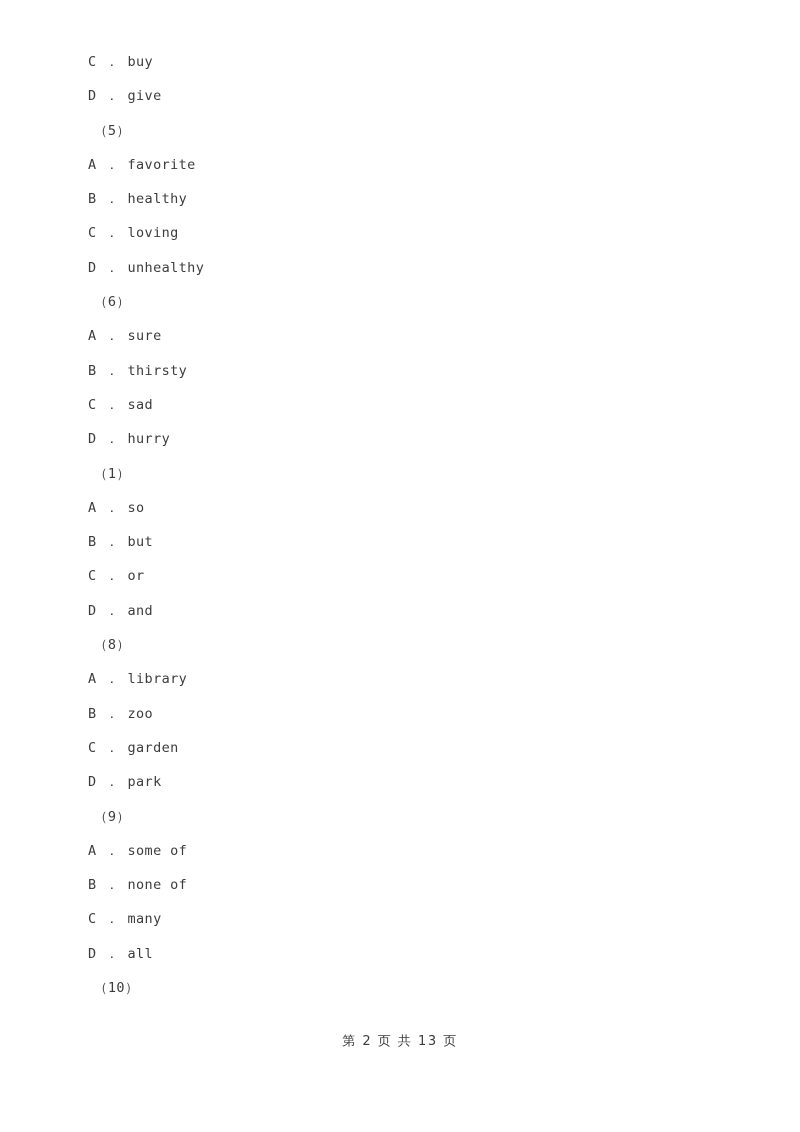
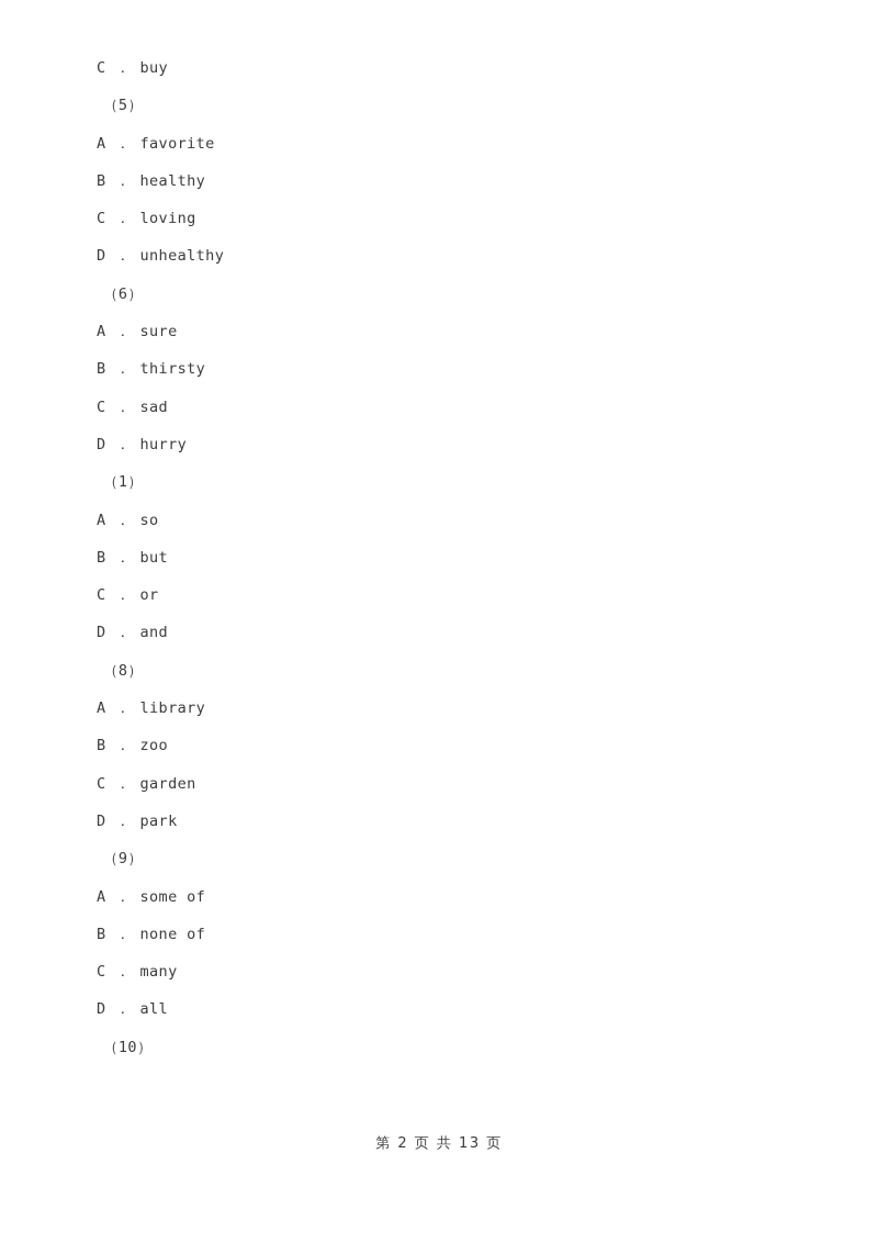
  C ． buy
- D ． give
  （5）
  A ． favorite
  B ． healthy
  C ． loving
  D ． unhealthy
  （6）
  A ． sure
  B ． thirsty
  C ． sad
  D ． hurry
  （1）
  A ． so
  B ． but
  C ． or
  D ． and
  （8）
  A ． library
  B ． zoo
  C ． garden
  D ． park
  （9）
  A ． some of
  B ． none of
  C ． many
  D ． all
  （10）
  第 2 页 共 13 页
